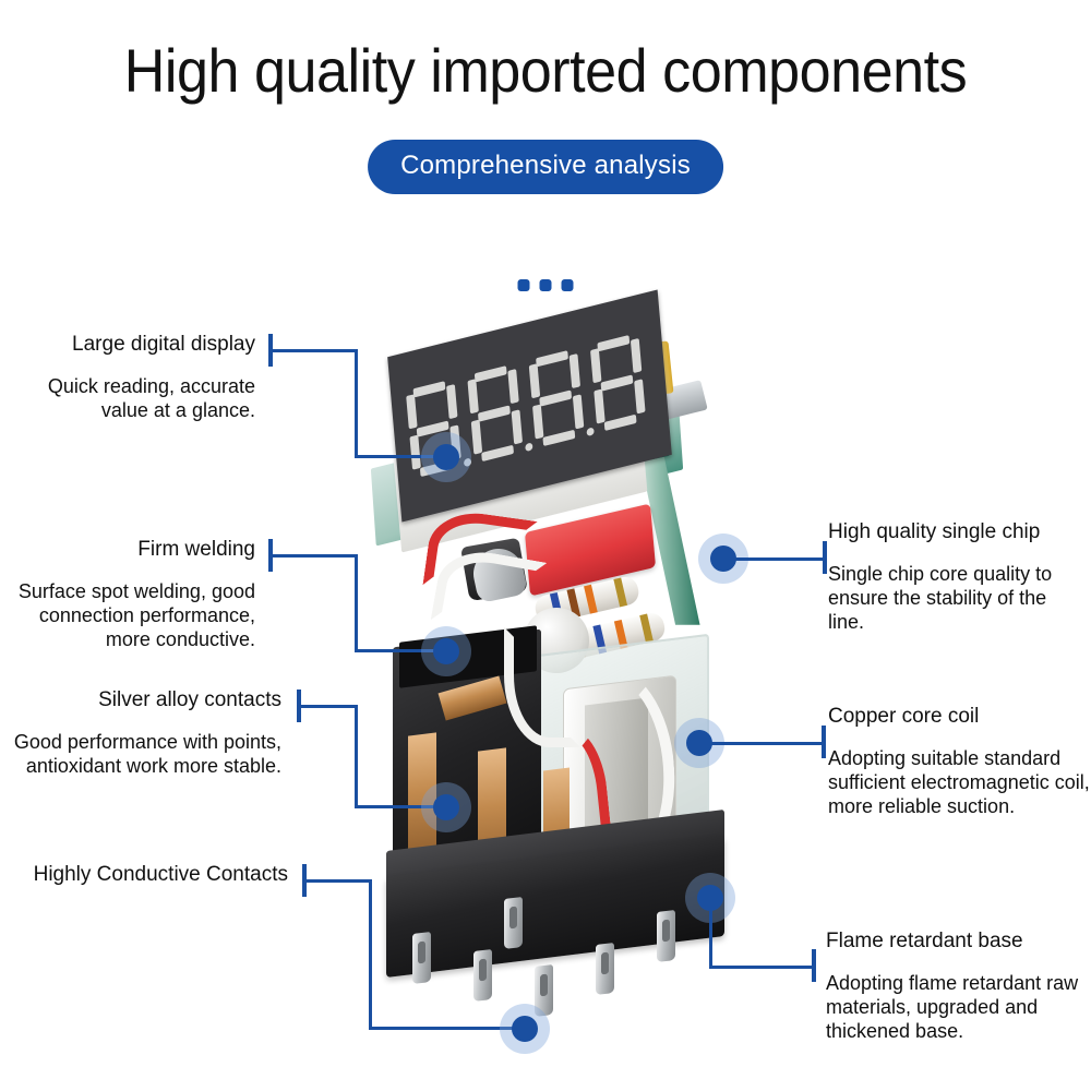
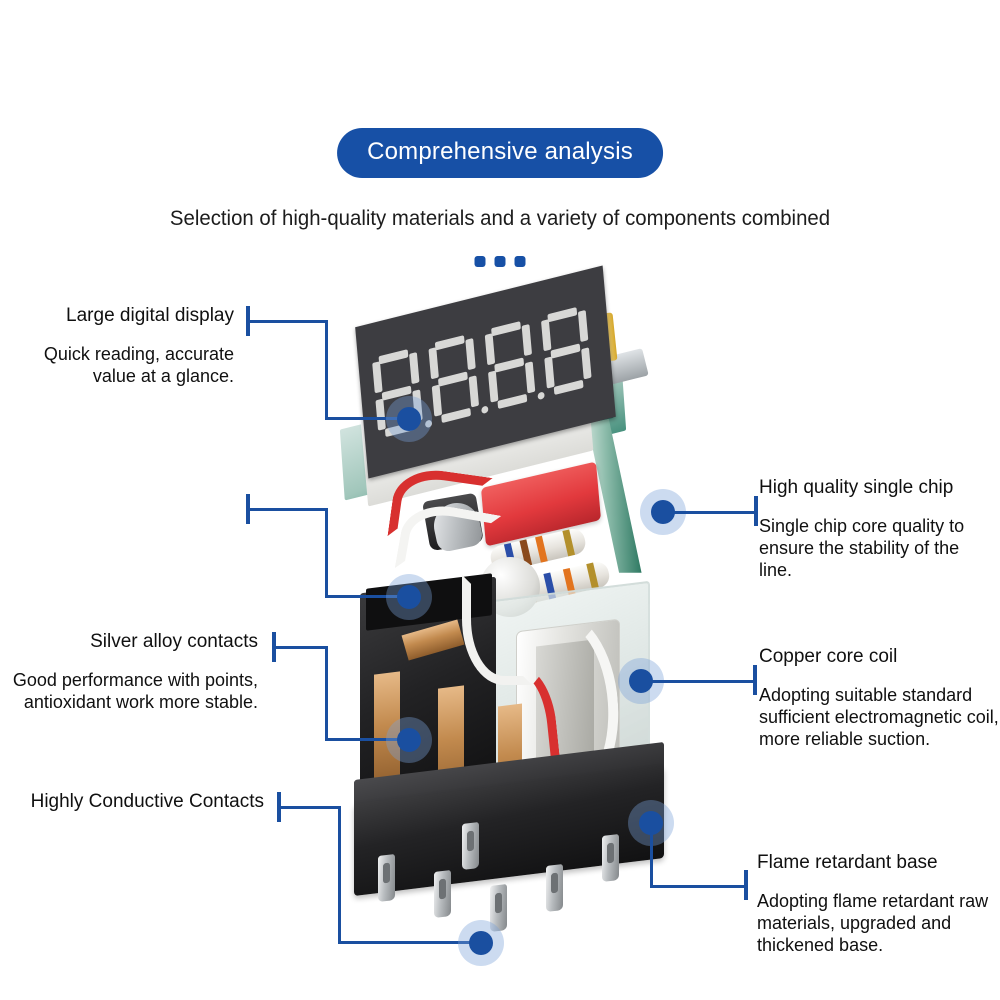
- High quality imported components
  Comprehensive analysis
+ Selection of high-quality materials and a variety of components combined
  Large digital display
  Quick reading, accurate value at a glance.
- Firm welding
- Surface spot welding, good connection performance, more conductive.
  Silver alloy contacts
  Good performance with points, antioxidant work more stable.
  Highly Conductive Contacts
  High quality single chip
  Single chip core quality to ensure the stability of the line.
  Copper core coil
  Adopting suitable standard sufficient electromagnetic coil, more reliable suction.
  Flame retardant base
  Adopting flame retardant raw materials, upgraded and thickened base.
